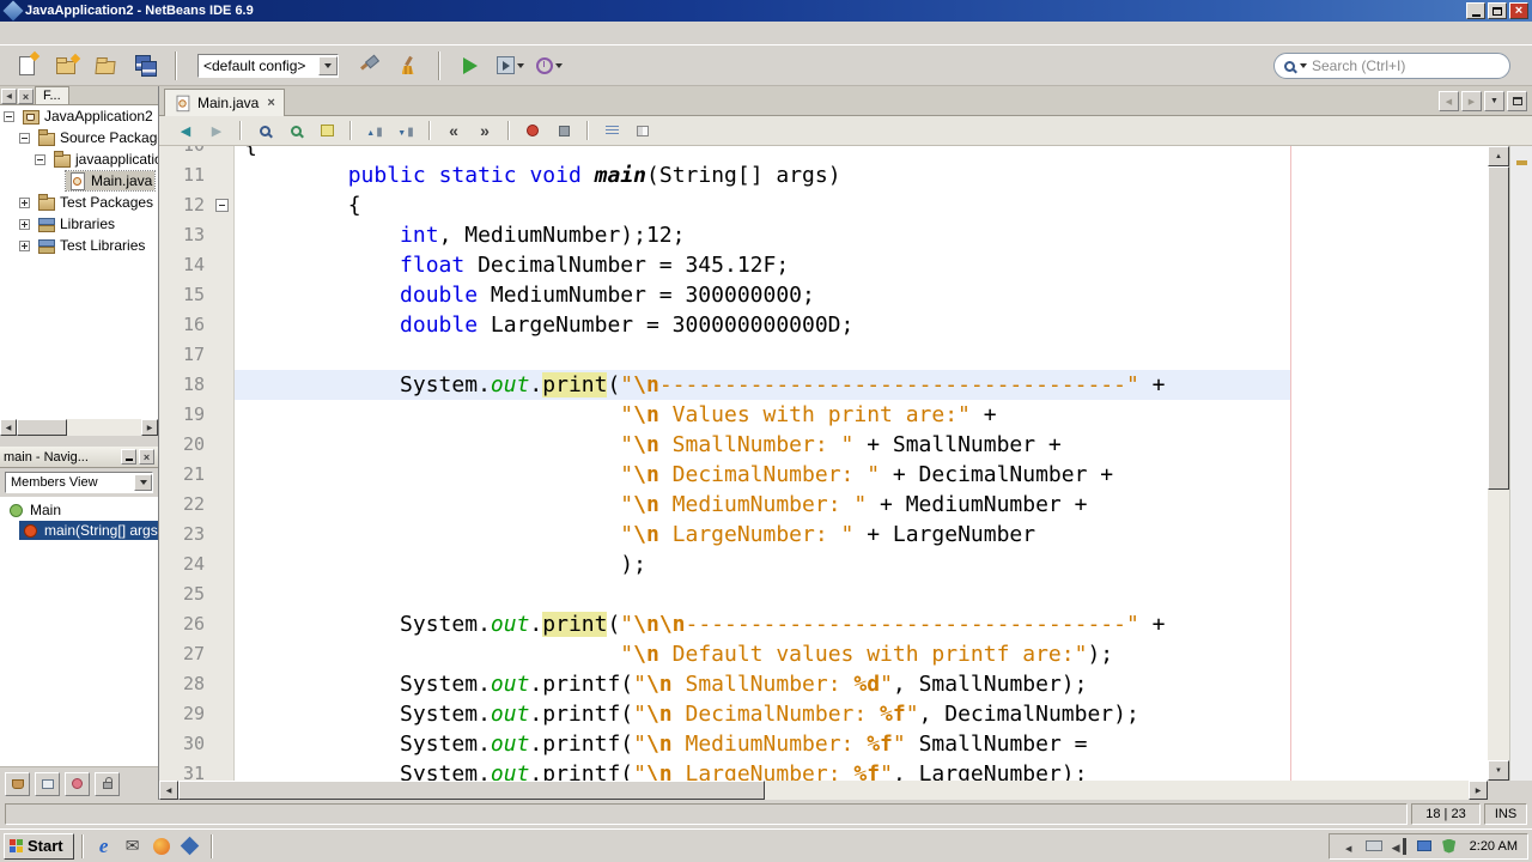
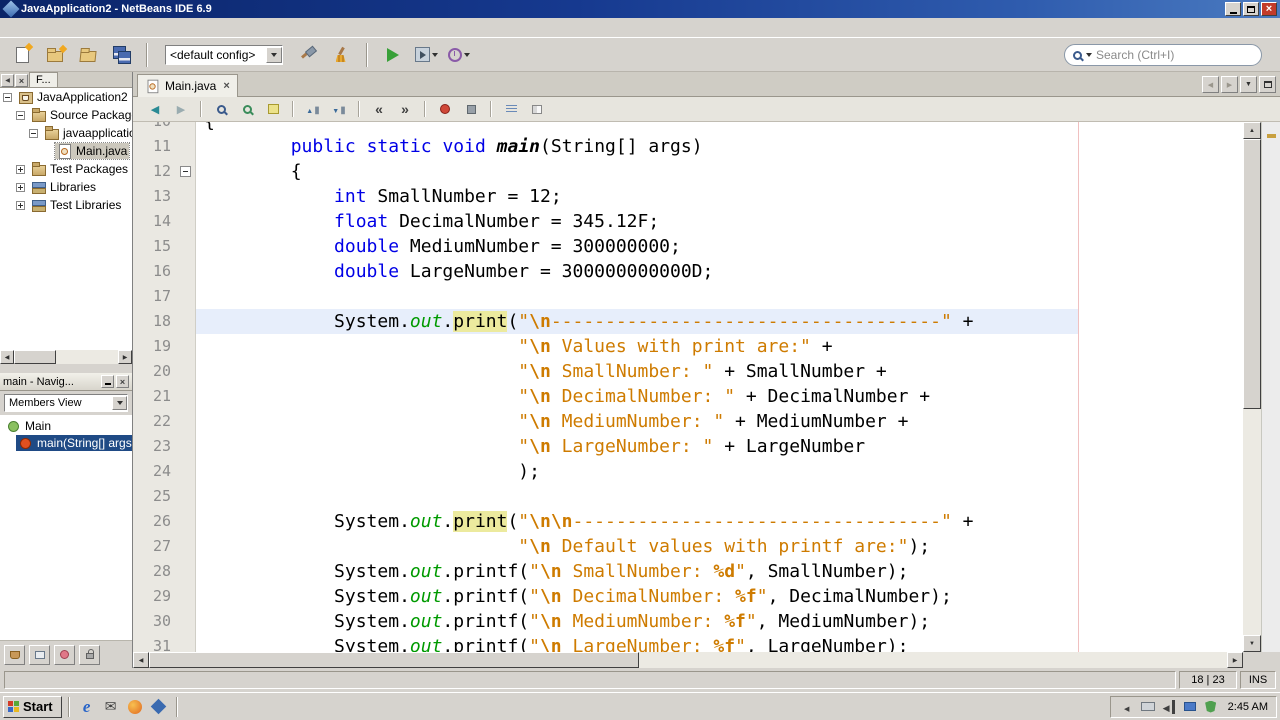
  JavaApplication2 - NetBeans IDE 6.9
  <default config>
  Search (Ctrl+I)
  F...
  JavaApplication2
  Source Packag
  javaapplicati
  Main.java
  Test Packages
  Libraries
  Test Libraries
  main - Navig...
  Members View
  Main
  main(String[] args
  Main.java
  {
  11
  public static void main(String[] args)
  12
  {
  13
- int, MediumNumber);12;
+ int SmallNumber = 12;
  14
  float DecimalNumber = 345.12F;
  15
  double MediumNumber = 300000000;
  16
  double LargeNumber = 300000000000D;
  17
  18
  System.out.print("\n------------------------------------" +
  19
  "\n Values with print are:" +
  20
  "\n SmallNumber: " + SmallNumber +
  21
  "\n DecimalNumber: " + DecimalNumber +
  22
  "\n MediumNumber: " + MediumNumber +
  23
  "\n LargeNumber: " + LargeNumber
  24
  );
  25
  26
  System.out.print("\n\n----------------------------------" +
  27
  "\n Default values with printf are:");
  28
  System.out.printf("\n SmallNumber: %d", SmallNumber);
  29
  System.out.printf("\n DecimalNumber: %f", DecimalNumber);
  30
- System.out.printf("\n MediumNumber: %f" SmallNumber =
+ System.out.printf("\n MediumNumber: %f", MediumNumber);
  31
  System.out.printf("\n LargeNumber: %f", LargeNumber);
  18 | 23
  INS
  Start
- 2:20 AM
+ 2:45 AM
